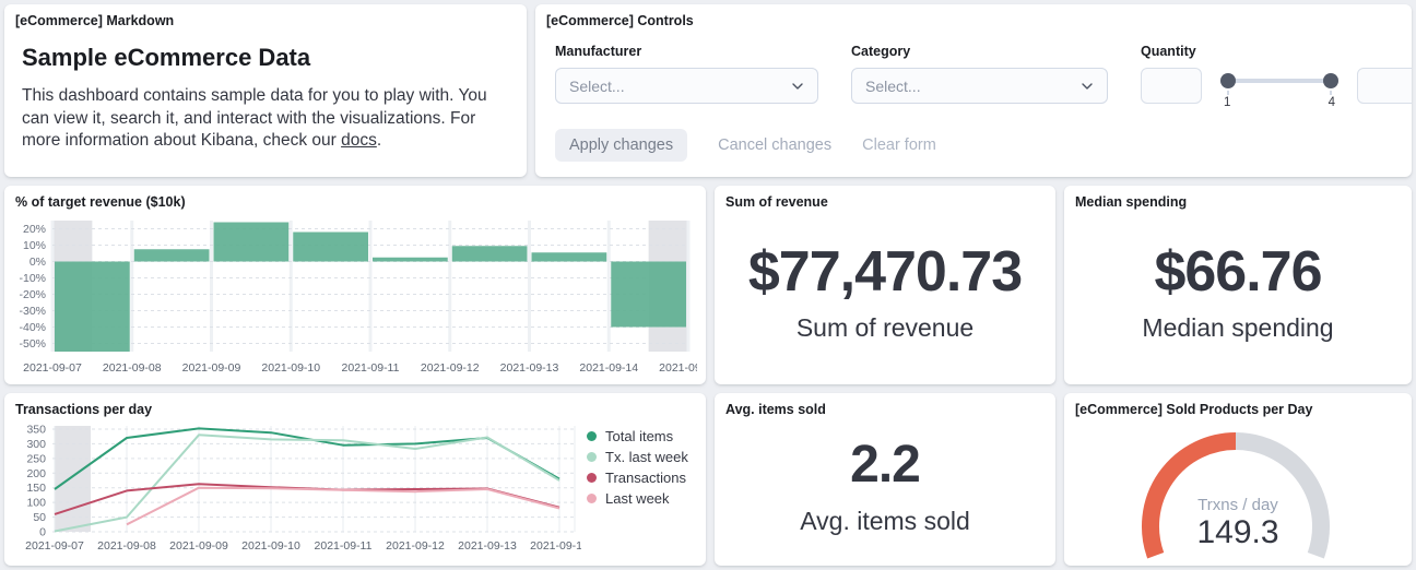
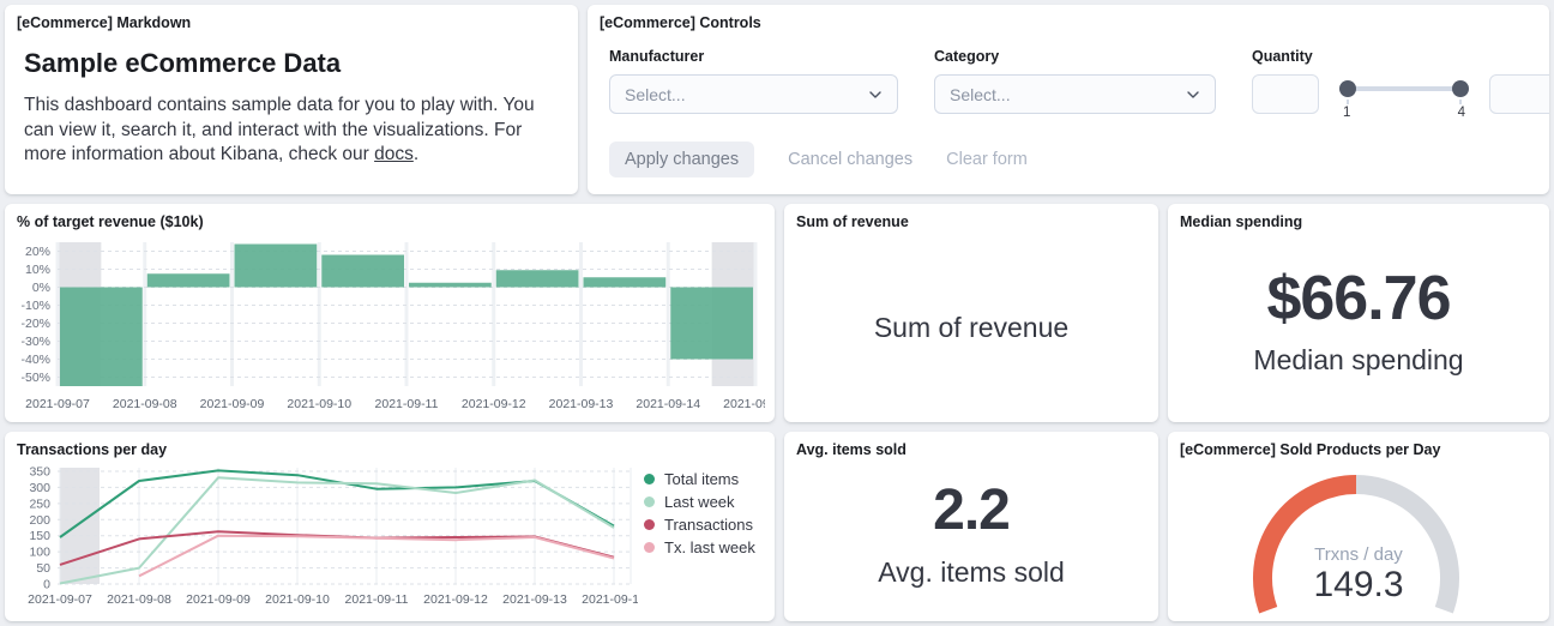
  [eCommerce] Markdown
  Sample eCommerce Data
  This dashboard contains sample data for you to play with. You can view it, search it, and interact with the visualizations. For more information about Kibana, check our docs.
  [eCommerce] Controls
  Manufacturer
  Select...
  Category
  Select...
  Quantity
  1
  4
  Apply changes
  Cancel changes
  Clear form
  % of target revenue ($10k)
  20%
  10%
  0%
  -10%
  -20%
  -30%
  -40%
  -50%
  2021-09-07
  2021-09-08
  2021-09-09
  2021-09-10
  2021-09-11
  2021-09-12
  2021-09-13
  2021-09-14
  Sum of revenue
- $77,470.73
  Sum of revenue
  Median spending
  $66.76
  Median spending
  Transactions per day
  0
  50
  100
  150
  200
  250
  300
  350
  2021-09-07
  2021-09-08
  2021-09-09
  2021-09-10
  2021-09-11
  2021-09-12
  2021-09-13
  2021-09-1
  Total items
- Tx. last week
+ Last week
  Transactions
- Last week
+ Tx. last week
  Avg. items sold
  2.2
  Avg. items sold
  [eCommerce] Sold Products per Day
  Trxns / day
  149.3
